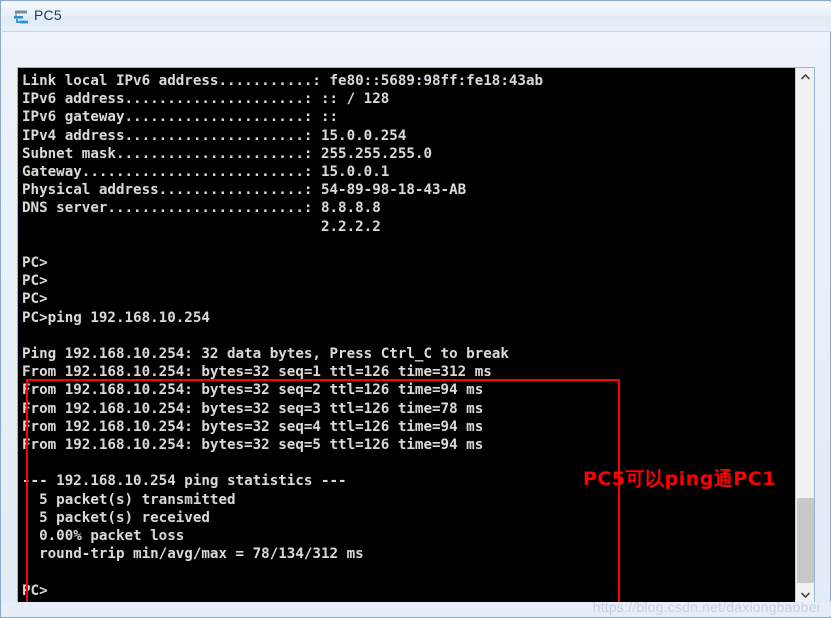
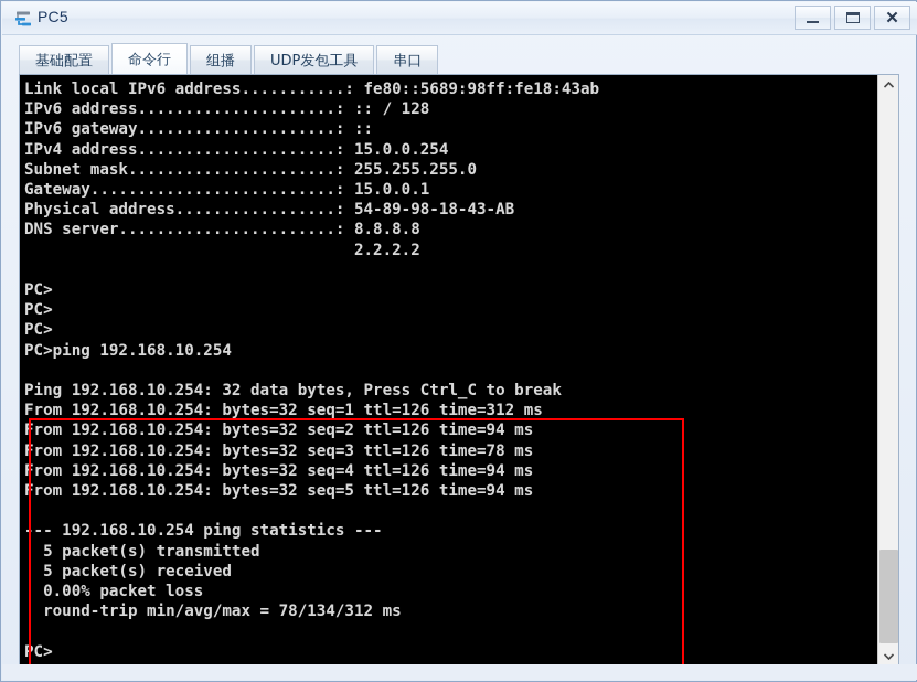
  PC5
+ ✕
+ 基础配置
+ 命令行
+ 组播
+ UDP发包工具
+ 串口
  Link local IPv6 address...........: fe80::5689:98ff:fe18:43ab
  IPv6 address.....................: :: / 128
  IPv6 gateway.....................: ::
  IPv4 address.....................: 15.0.0.254
  Subnet mask......................: 255.255.255.0
  Gateway..........................: 15.0.0.1
  Physical address.................: 54-89-98-18-43-AB
  DNS server.......................: 8.8.8.8
  2.2.2.2
  PC>
  PC>
  PC>
  PC>ping 192.168.10.254
  Ping 192.168.10.254: 32 data bytes, Press Ctrl_C to break
  From 192.168.10.254: bytes=32 seq=1 ttl=126 time=312 ms
  From 192.168.10.254: bytes=32 seq=2 ttl=126 time=94 ms
  From 192.168.10.254: bytes=32 seq=3 ttl=126 time=78 ms
  From 192.168.10.254: bytes=32 seq=4 ttl=126 time=94 ms
  From 192.168.10.254: bytes=32 seq=5 ttl=126 time=94 ms
  --- 192.168.10.254 ping statistics ---
  5 packet(s) transmitted
  5 packet(s) received
  0.00% packet loss
  round-trip min/avg/max = 78/134/312 ms
  PC>
- PC5可以ping通PC1
- https://blog.csdn.net/daxiongbaobei
